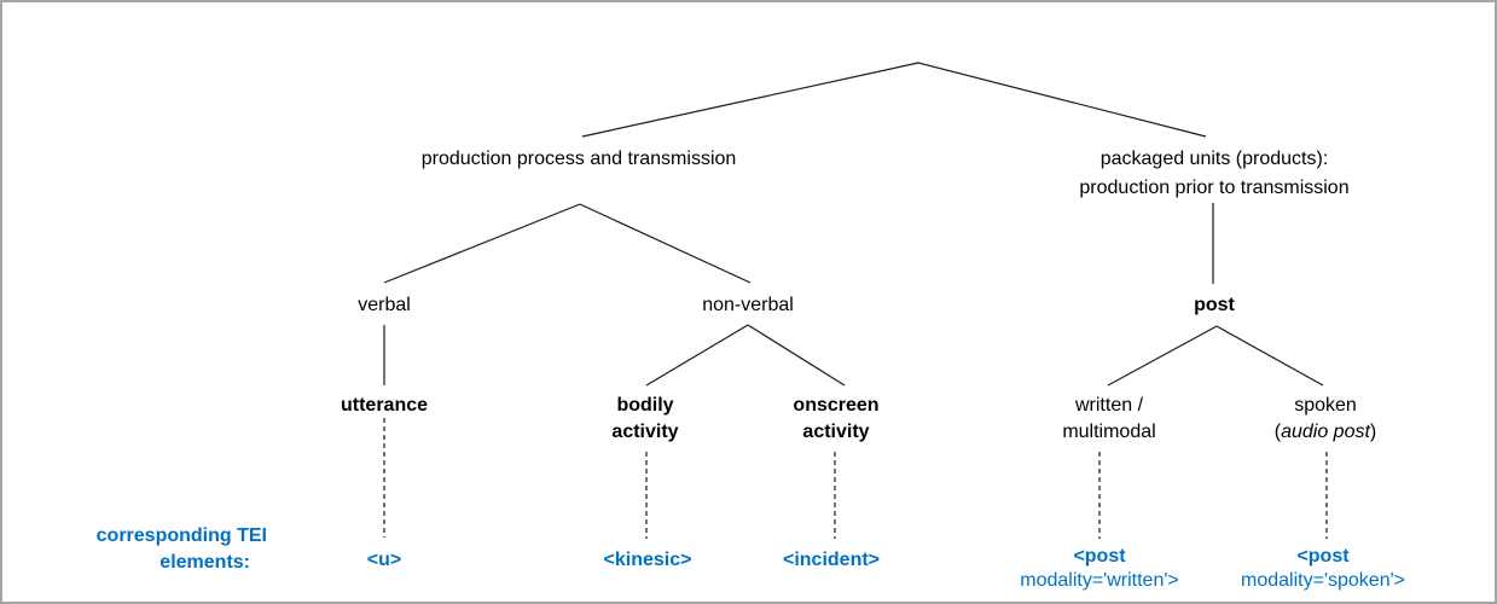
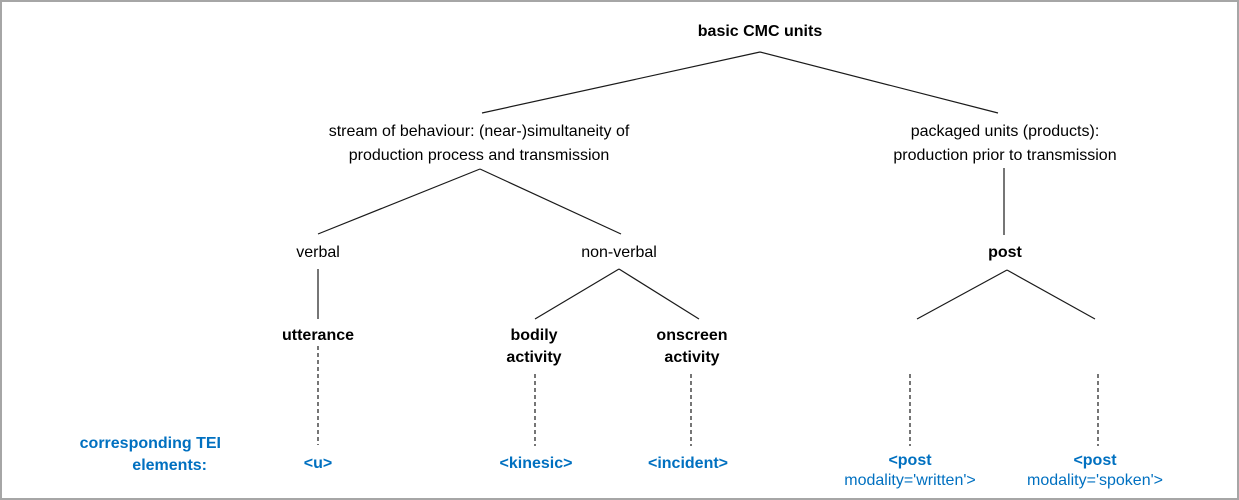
+ basic CMC units
+ stream of behaviour: (near-)simultaneity of
  production process and transmission
  packaged units (products):
  production prior to transmission
  verbal
  non-verbal
  post
  utterance
  bodily
  activity
  onscreen
  activity
- written /
- multimodal
- spoken
- (audio post)
  corresponding TEI
  elements:
  <u>
  <kinesic>
  <incident>
  <post
  modality='written'>
  <post
  modality='spoken'>
